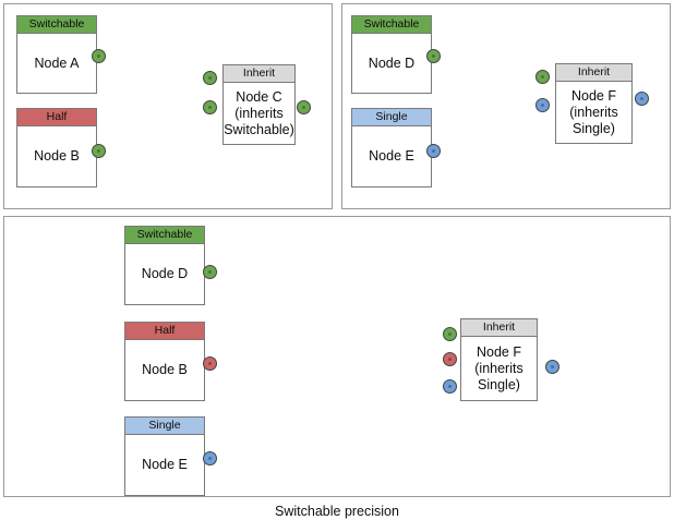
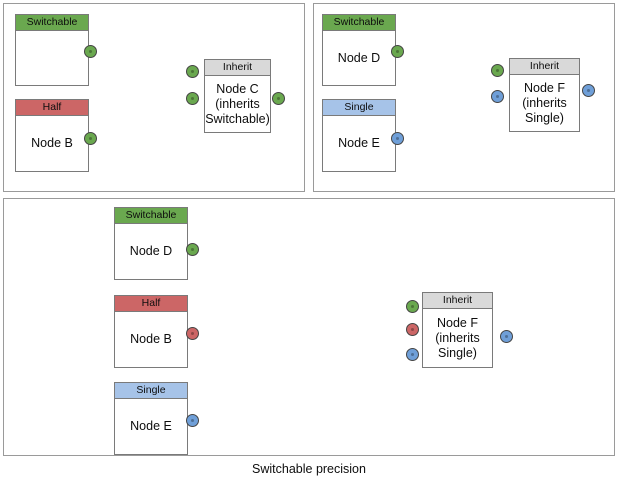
  Switchable
- Node A
  Half
  Node B
  Inherit
  Node C
  (inherits
  Switchable)
  Switchable
  Node D
  Single
  Node E
  Inherit
  Node F
  (inherits
  Single)
  Switchable
  Node D
  Half
  Node B
  Single
  Node E
  Inherit
  Node F
  (inherits
  Single)
  Switchable precision
